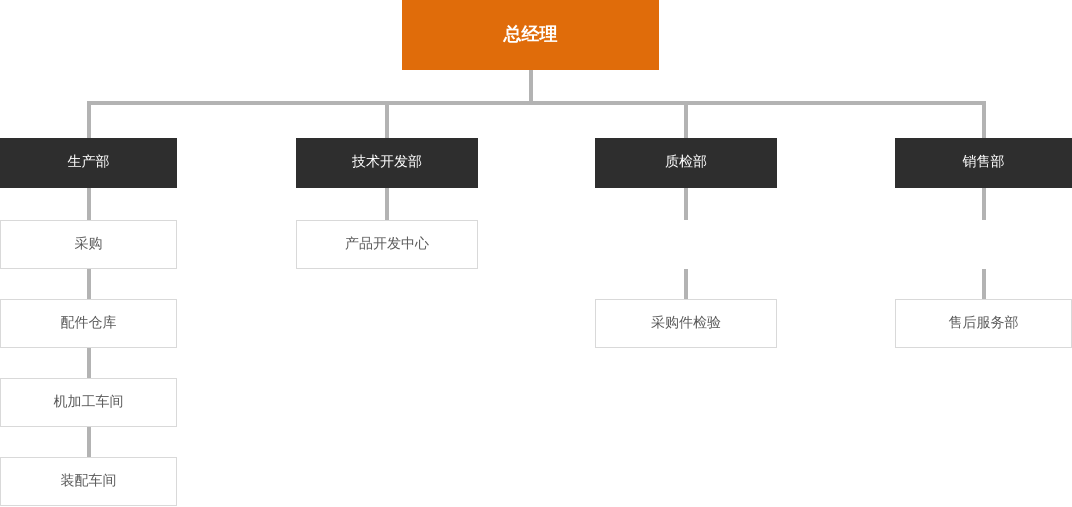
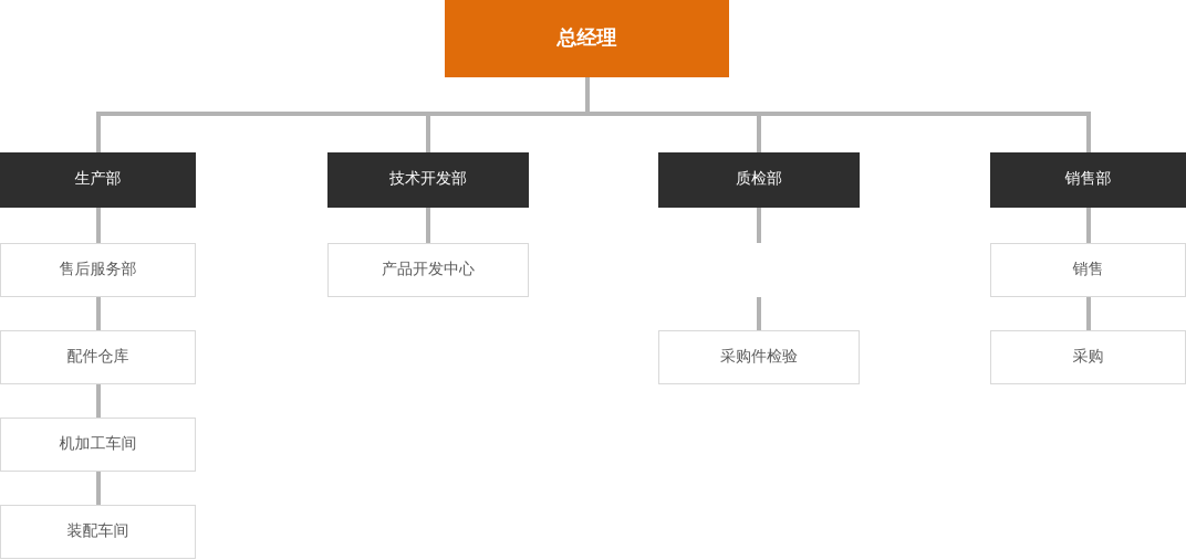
  总经理
  生产部
- 采购
+ 售后服务部
  配件仓库
  机加工车间
  装配车间
  技术开发部
  产品开发中心
  质检部
  采购件检验
  销售部
+ 销售
- 售后服务部
+ 采购
